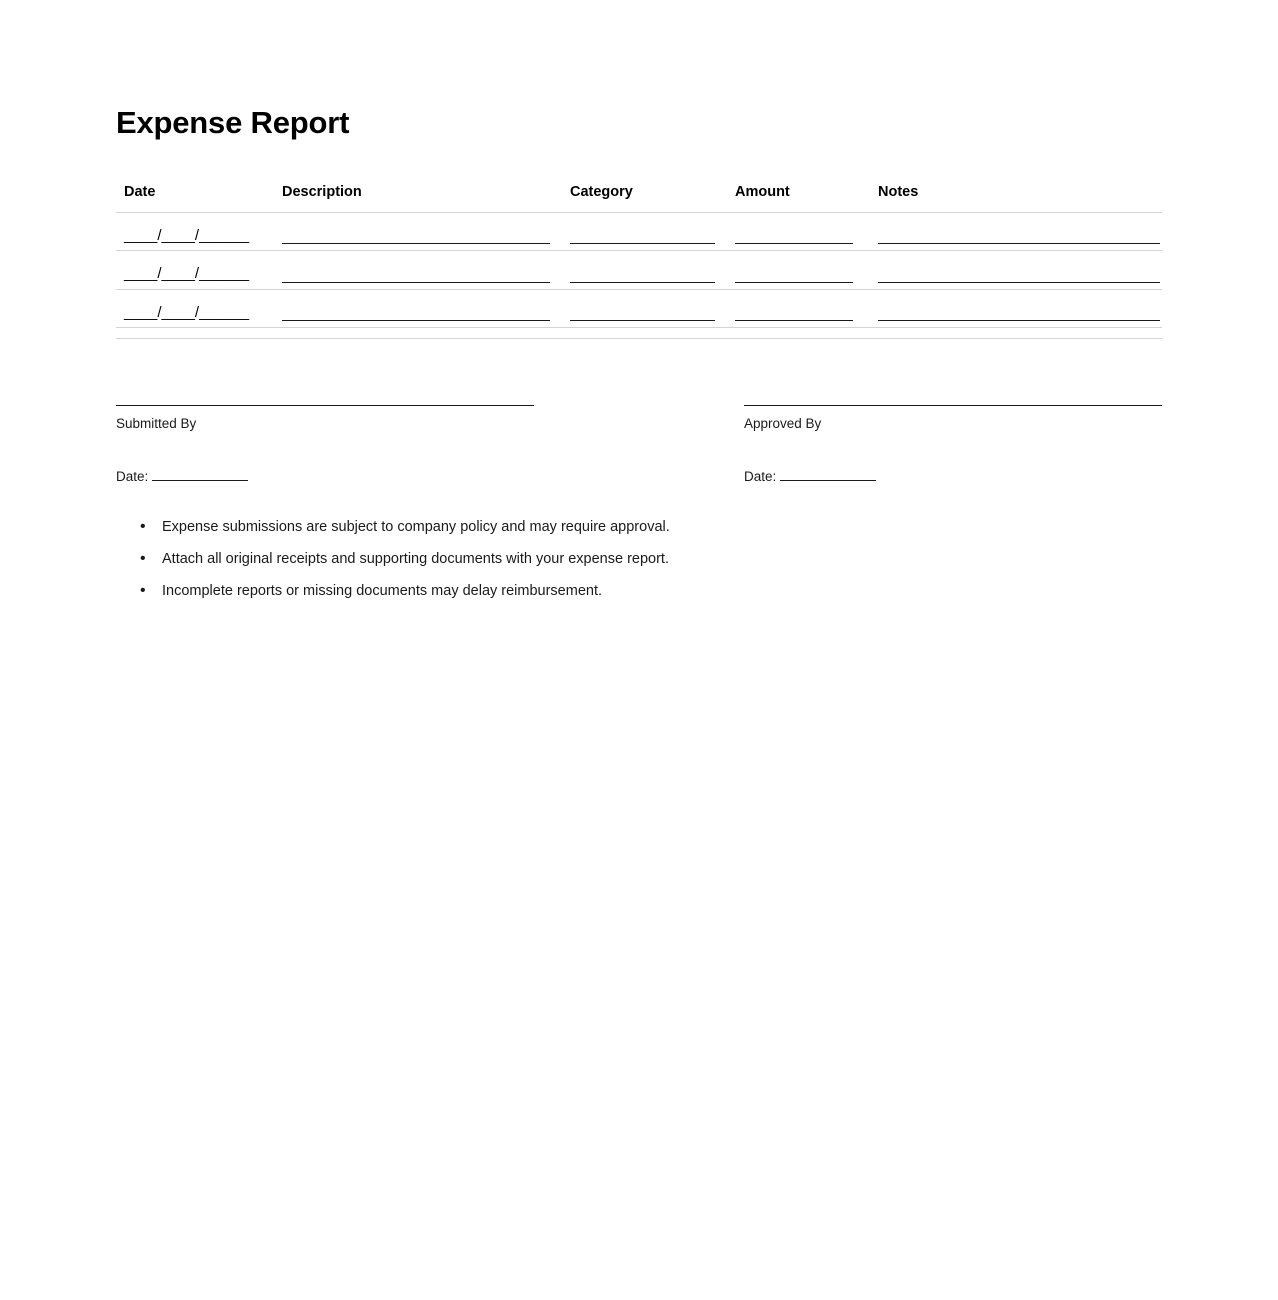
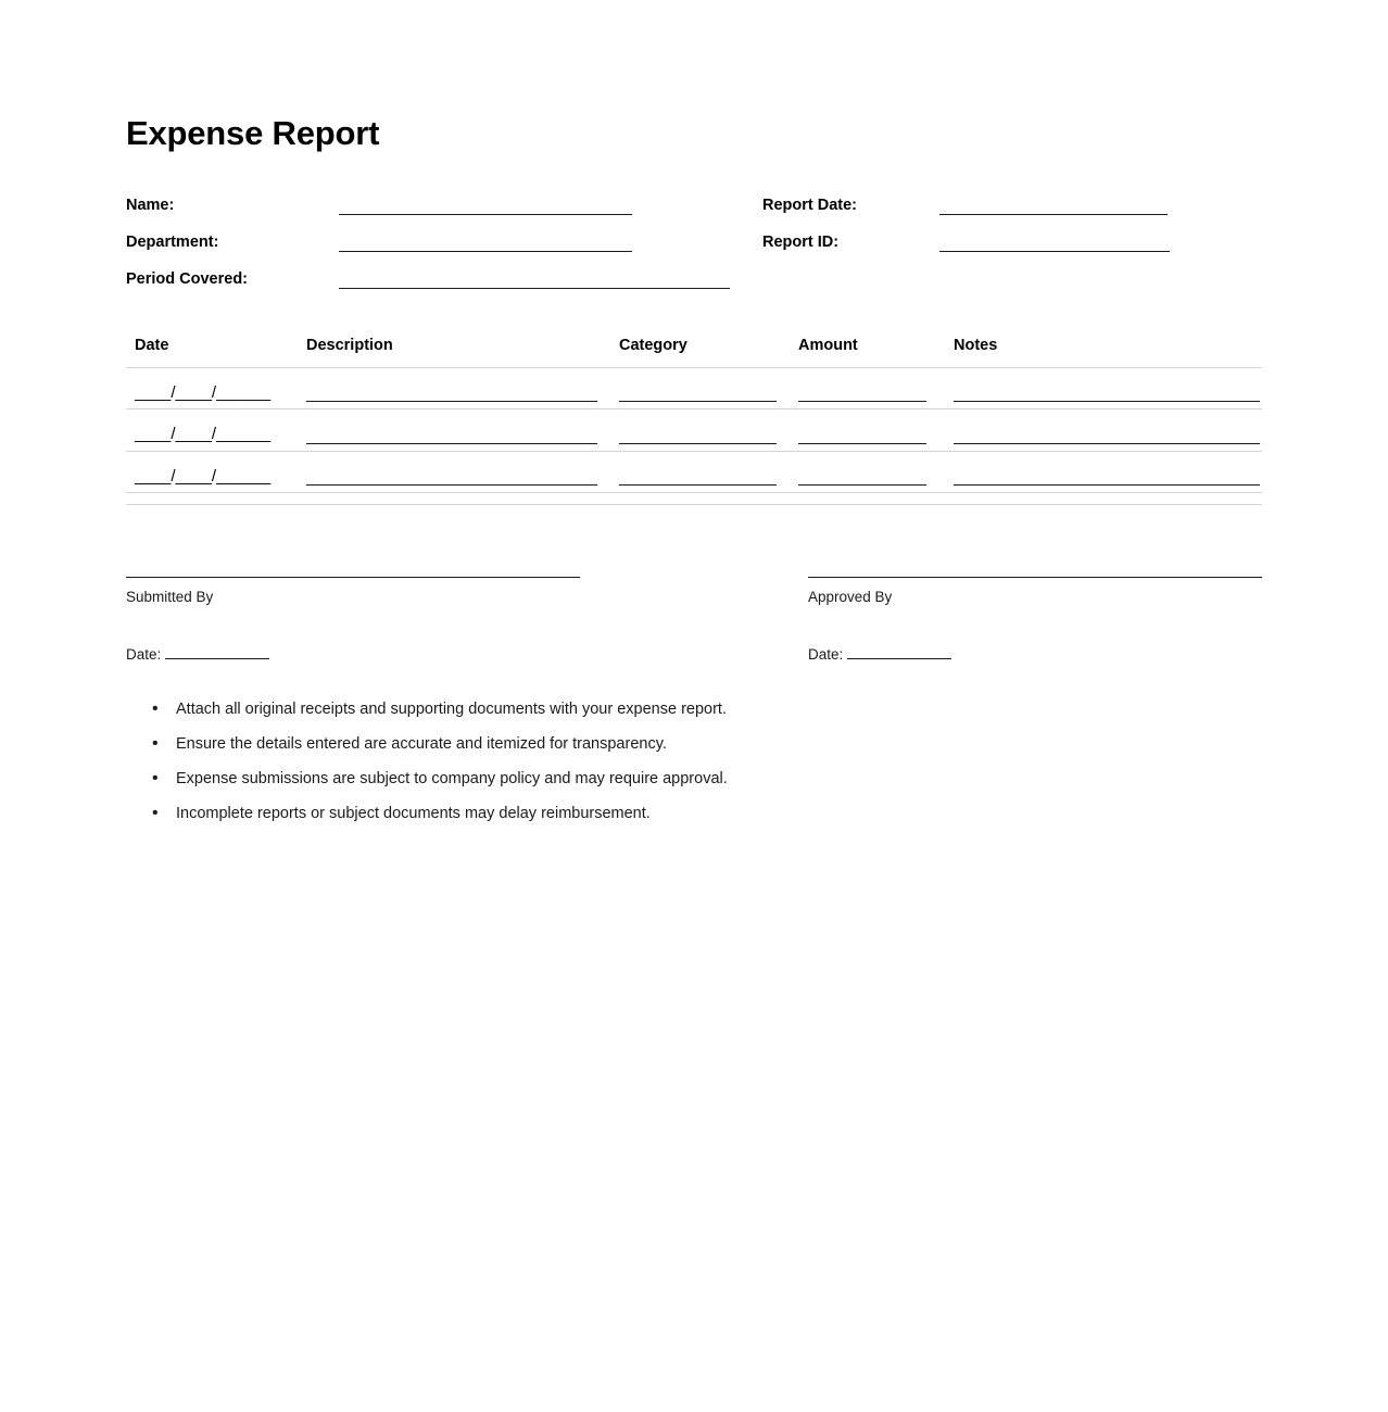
  Expense Report
+ Name:
+ Report Date:
+ Department:
+ Report ID:
+ Period Covered:
  Date	Description	Category	Amount	Notes
  ____/____/______
  ____/____/______
  ____/____/______
  Submitted By
  Date:
  Approved By
  Date:
- Expense submissions are subject to company policy and may require approval.
+ Attach all original receipts and supporting documents with your expense report.
+ Ensure the details entered are accurate and itemized for transparency.
- Attach all original receipts and supporting documents with your expense report.
+ Expense submissions are subject to company policy and may require approval.
- Incomplete reports or missing documents may delay reimbursement.
+ Incomplete reports or subject documents may delay reimbursement.
